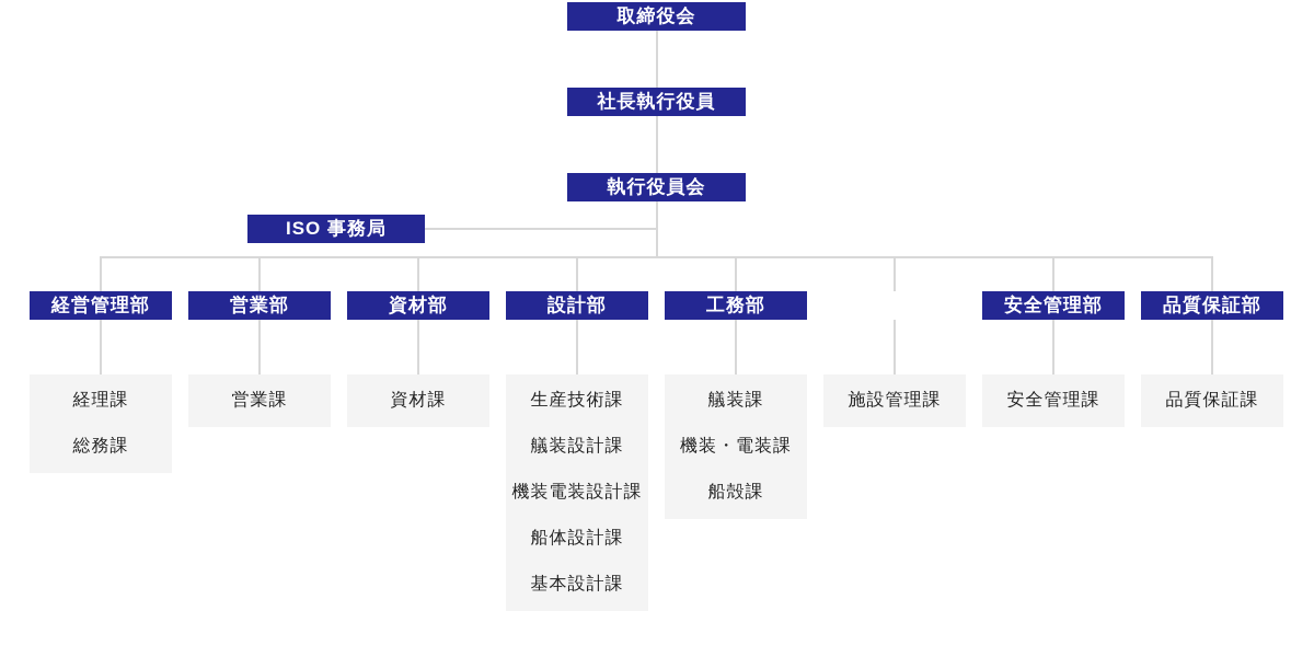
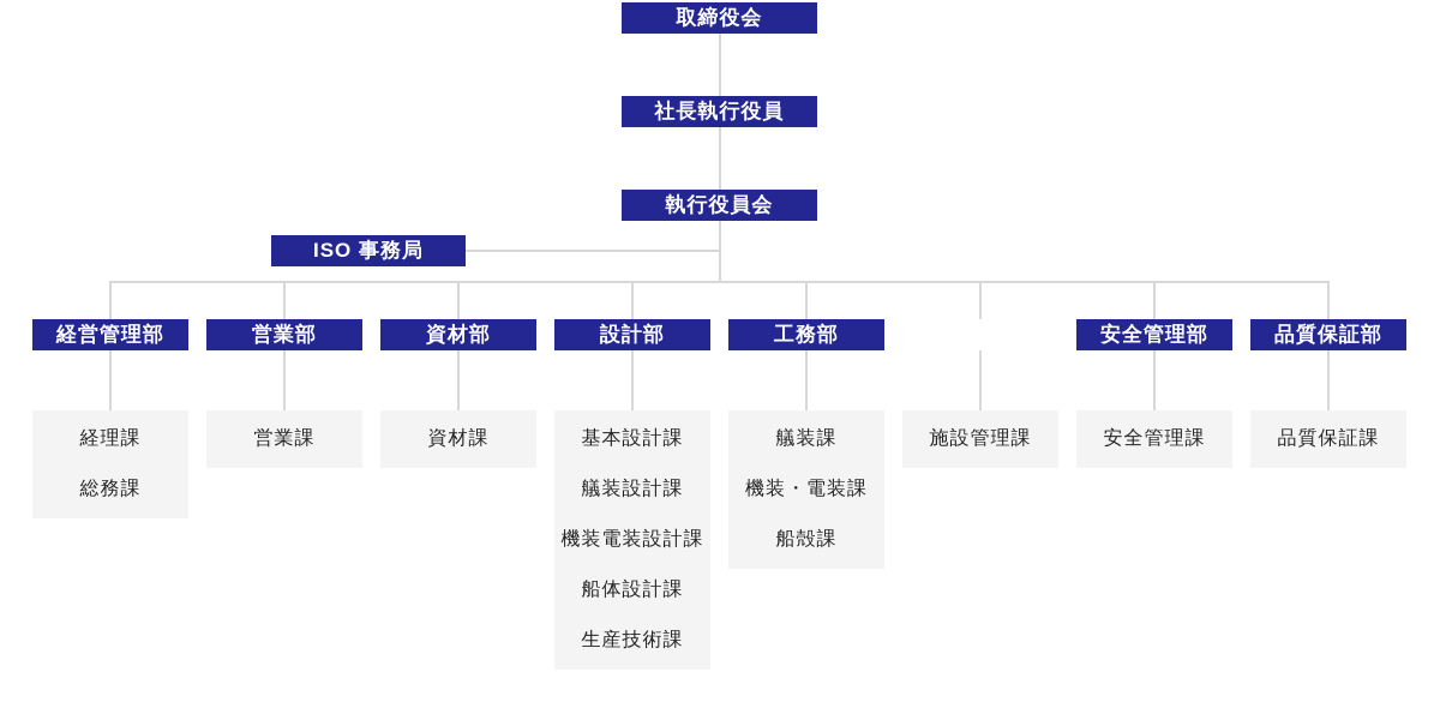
  取締役会
  社長執行役員
  執行役員会
  ISO 事務局
  経営管理部
  経理課
  総務課
  営業部
  営業課
  資材部
  資材課
  設計部
- 生産技術課
+ 基本設計課
  艤装設計課
  機装電装設計課
  船体設計課
- 基本設計課
+ 生産技術課
  工務部
  艤装課
  機装・電装課
  船殻課
  施設管理課
  安全管理部
  安全管理課
  品質保証部
  品質保証課
